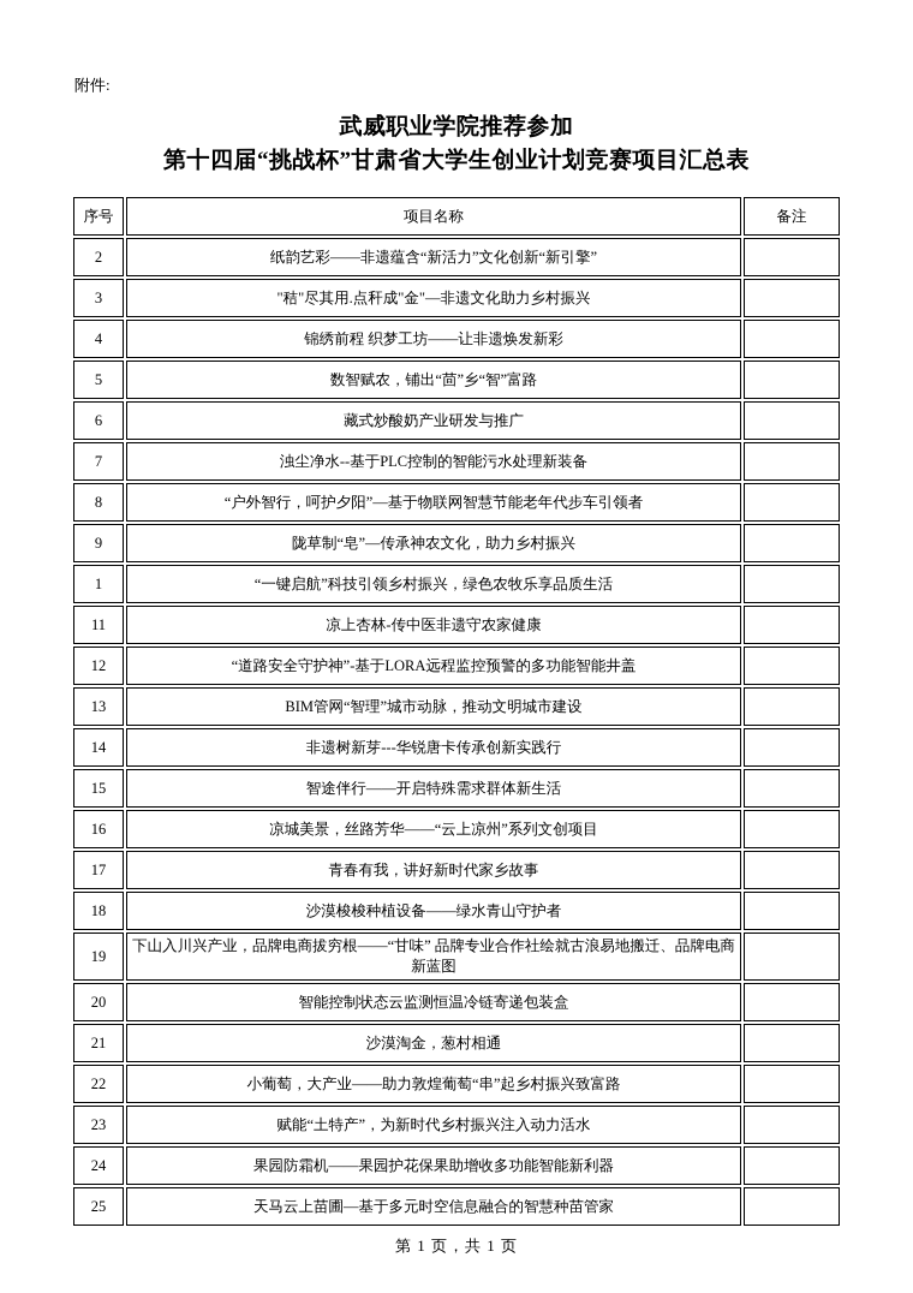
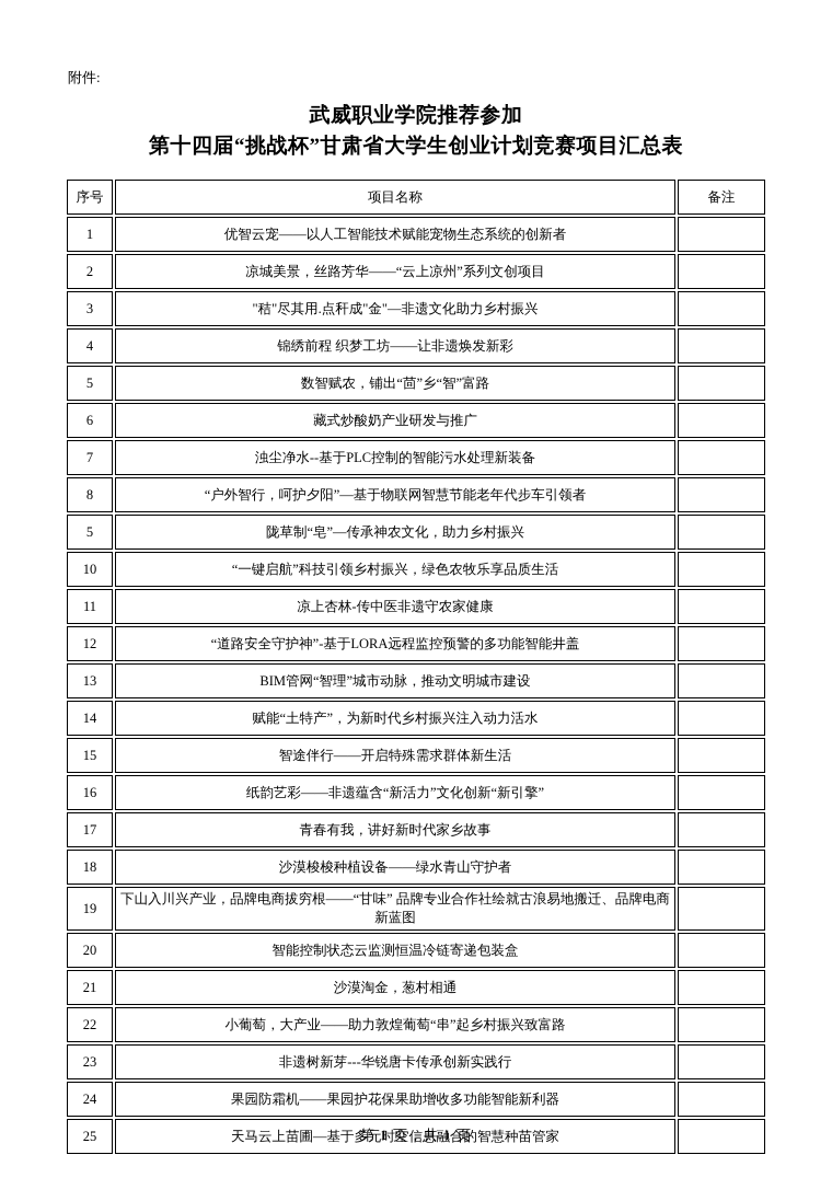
  附件:
  武威职业学院推荐参加
  第十四届“挑战杯”甘肃省大学生创业计划竞赛项目汇总表
  序号	项目名称	备注
+ 1	优智云宠——以人工智能技术赋能宠物生态系统的创新者
- 2	纸韵艺彩——非遗蕴含“新活力”文化创新“新引擎”
+ 2	凉城美景，丝路芳华——“云上凉州”系列文创项目
  3	"秸"尽其用.点秆成"金"—非遗文化助力乡村振兴
  4	锦绣前程 织梦工坊——让非遗焕发新彩
  5	数智赋农，铺出“茴”乡“智”富路
  6	藏式炒酸奶产业研发与推广
  7	浊尘净水--基于PLC控制的智能污水处理新装备
  8	“户外智行，呵护夕阳”—基于物联网智慧节能老年代步车引领者
- 9	陇草制“皂”—传承神农文化，助力乡村振兴
+ 5	陇草制“皂”—传承神农文化，助力乡村振兴
- 1	“一键启航”科技引领乡村振兴，绿色农牧乐享品质生活
+ 10	“一键启航”科技引领乡村振兴，绿色农牧乐享品质生活
  11	凉上杏林-传中医非遗守农家健康
  12	“道路安全守护神”-基于LORA远程监控预警的多功能智能井盖
  13	BIM管网“智理”城市动脉，推动文明城市建设
- 14	非遗树新芽---华锐唐卡传承创新实践行
+ 14	赋能“土特产”，为新时代乡村振兴注入动力活水
  15	智途伴行——开启特殊需求群体新生活
- 16	凉城美景，丝路芳华——“云上凉州”系列文创项目
+ 16	纸韵艺彩——非遗蕴含“新活力”文化创新“新引擎”
  17	青春有我，讲好新时代家乡故事
  18	沙漠梭梭种植设备——绿水青山守护者
  19	下山入川兴产业，品牌电商拔穷根——“甘味” 品牌专业合作社绘就古浪易地搬迁、品牌电商新蓝图
  20	智能控制状态云监测恒温冷链寄递包装盒
  21	沙漠淘金，葱村相通
  22	小葡萄，大产业——助力敦煌葡萄“串”起乡村振兴致富路
- 23	赋能“土特产”，为新时代乡村振兴注入动力活水
+ 23	非遗树新芽---华锐唐卡传承创新实践行
  24	果园防霜机——果园护花保果助增收多功能智能新利器
  25	天马云上苗圃—基于多元时空信息融合的智慧种苗管家
  第 1 页，共 1 页
